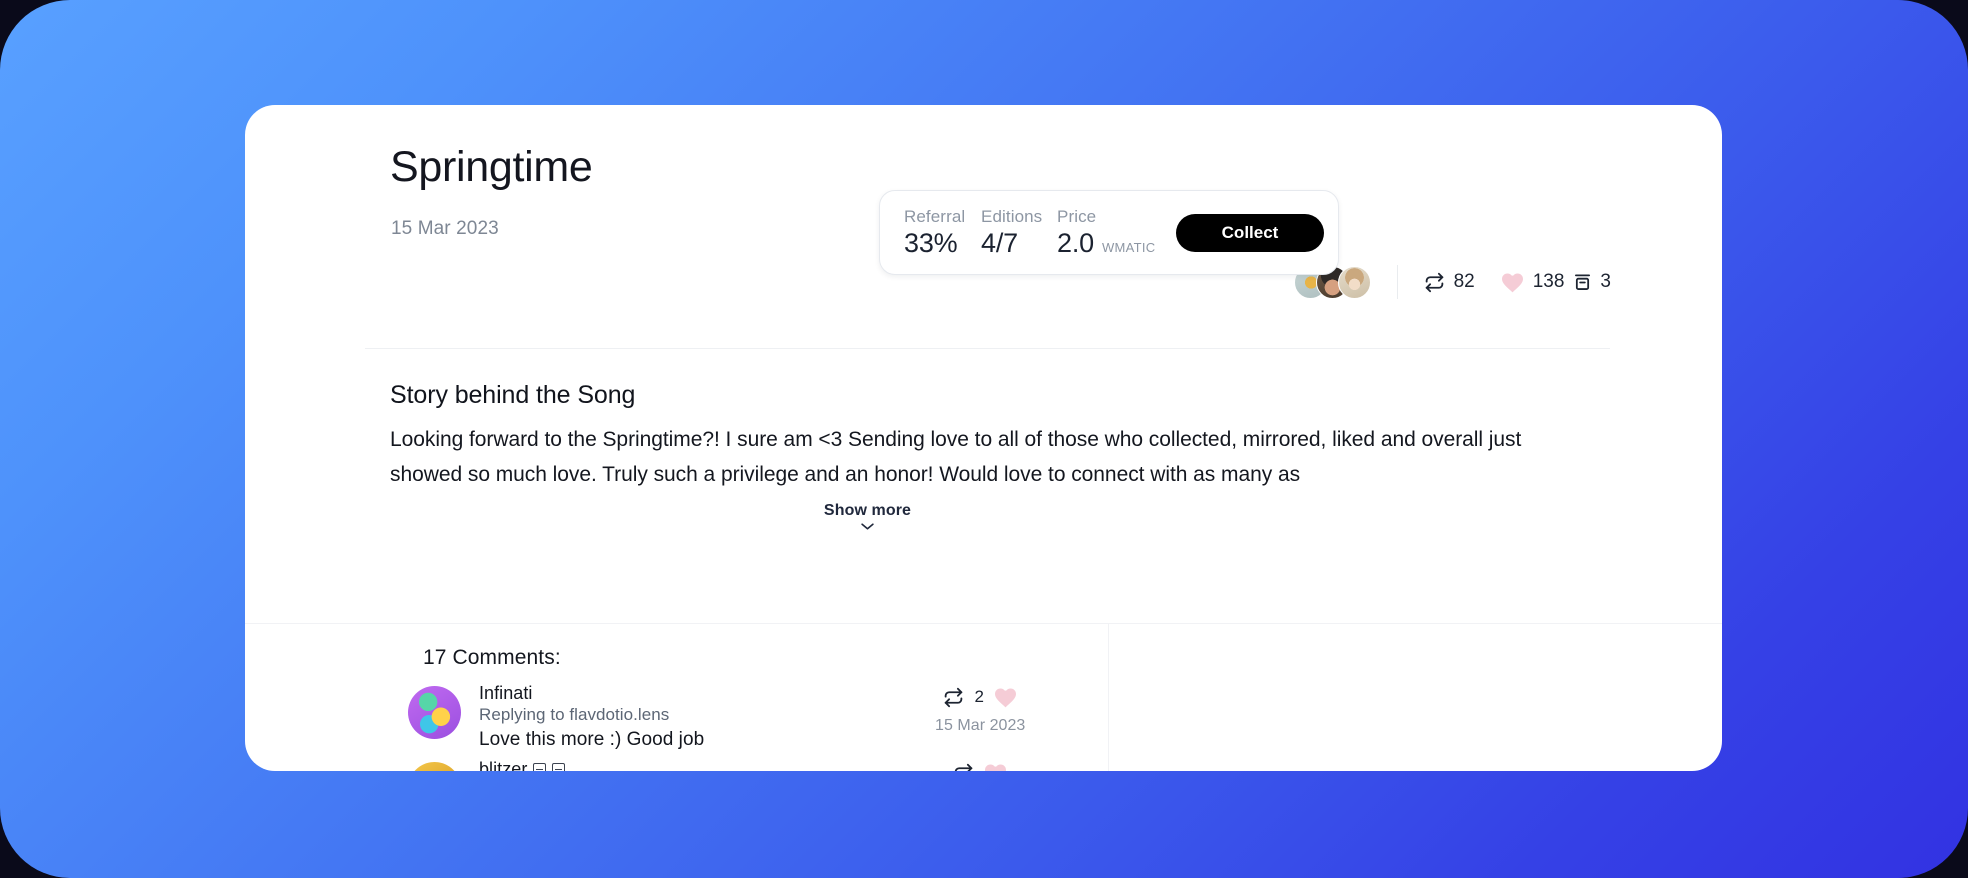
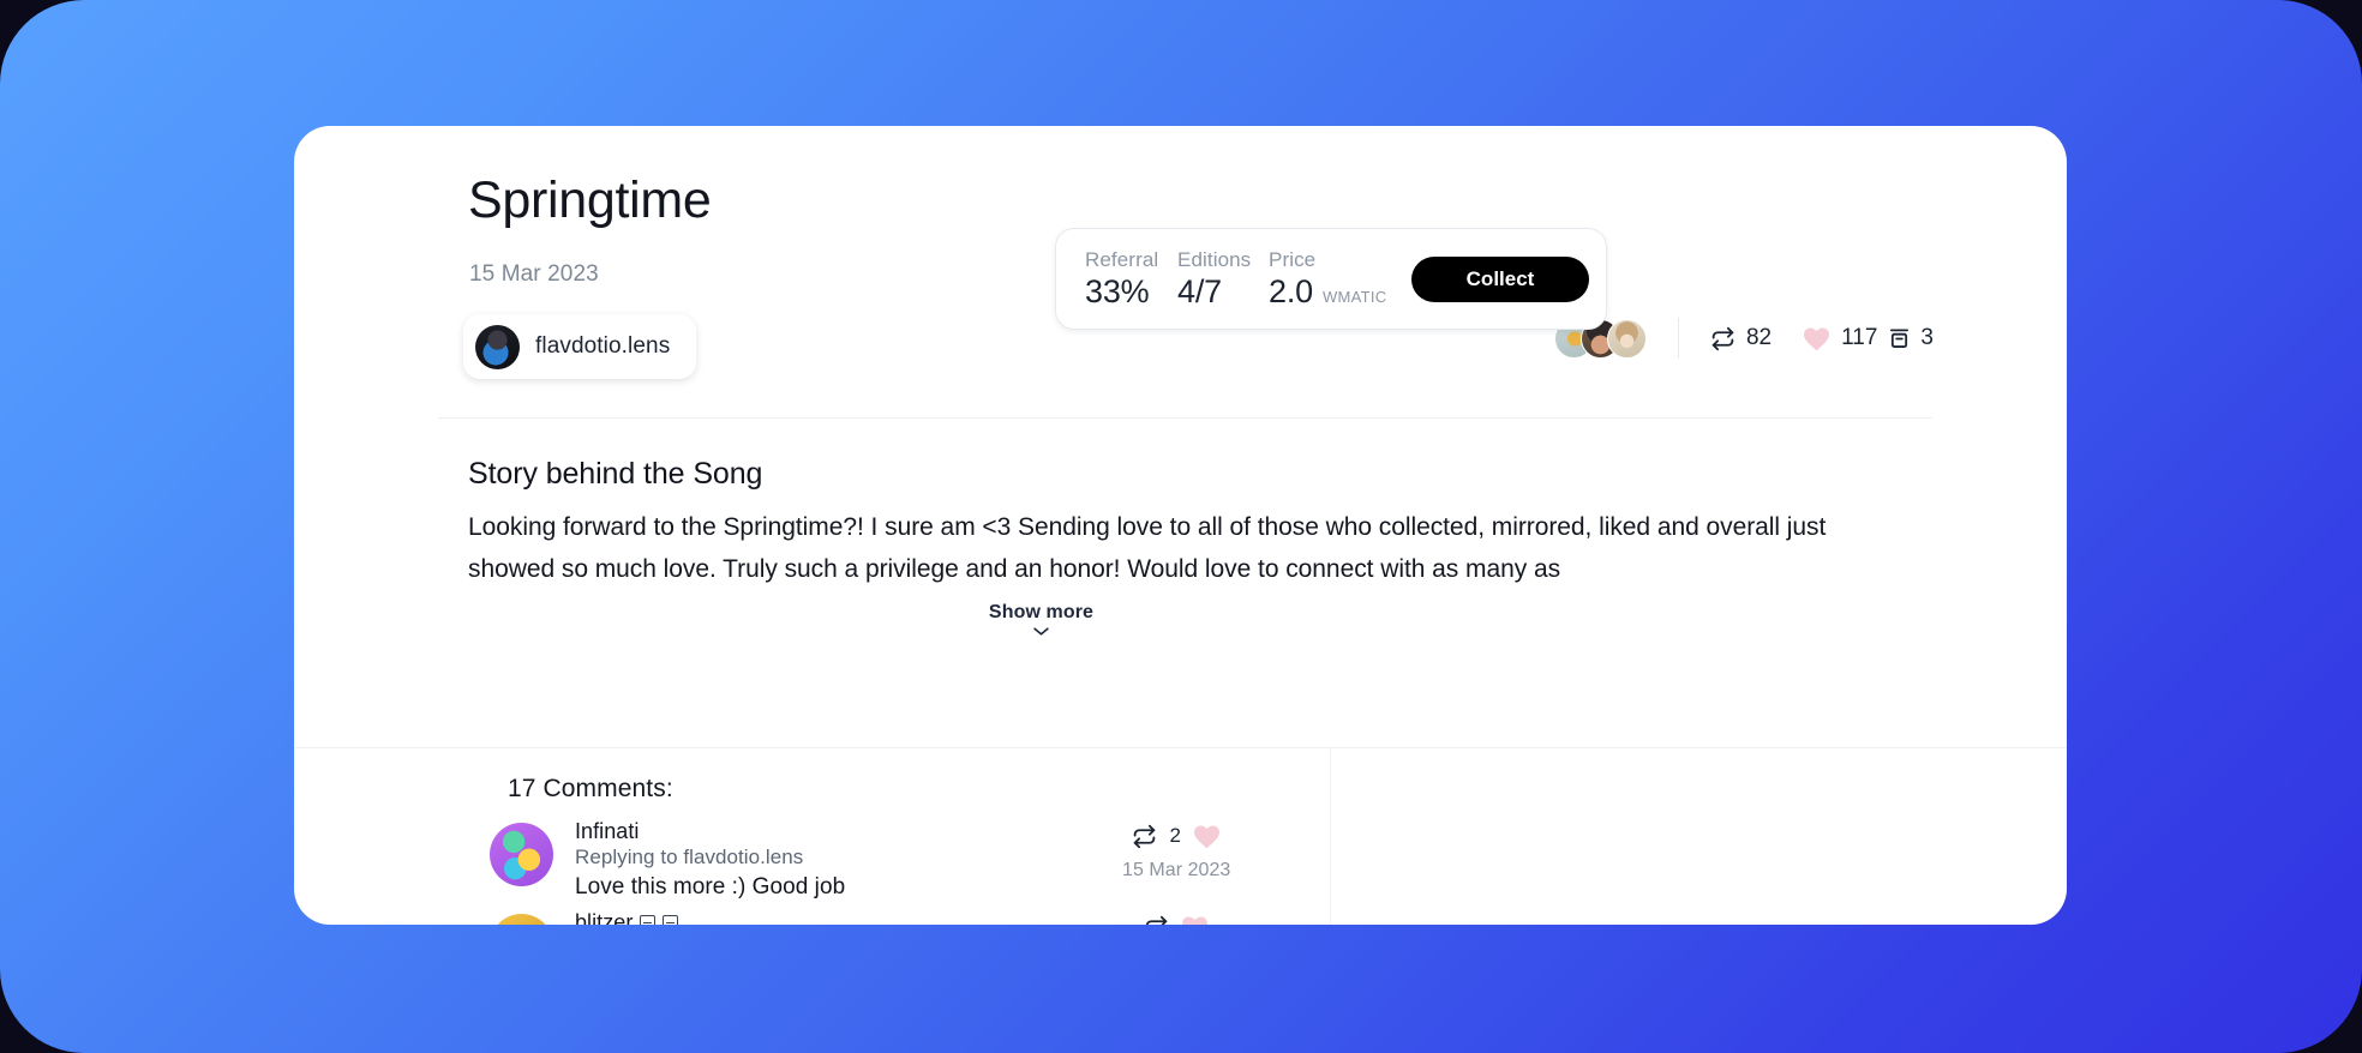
  Springtime
  15 Mar 2023
+ flavdotio.lens
  82
- 138
+ 117
  3
  Referral
  33%
  Editions
  4/7
  Price
  2.0
  WMATIC
  Collect
  Story behind the Song
  Looking forward to the Springtime?! I sure am <3 Sending love to all of those who collected, mirrored, liked and overall just showed so much love. Truly such a privilege and an honor! Would love to connect with as many as
  Show more
  17 Comments:
  Infinati
  Replying to flavdotio.lens
  Love this more :) Good job
  2
  15 Mar 2023
  blitzer
